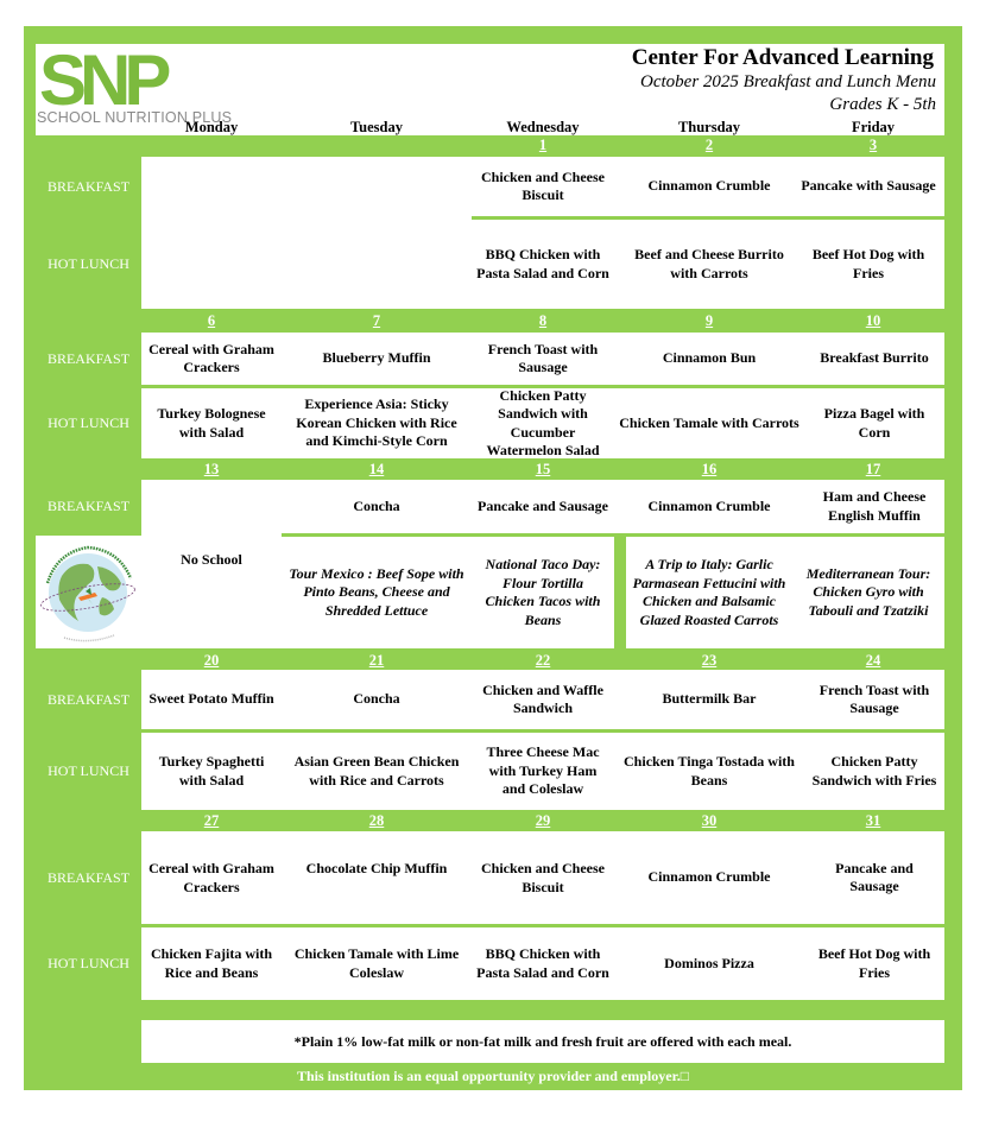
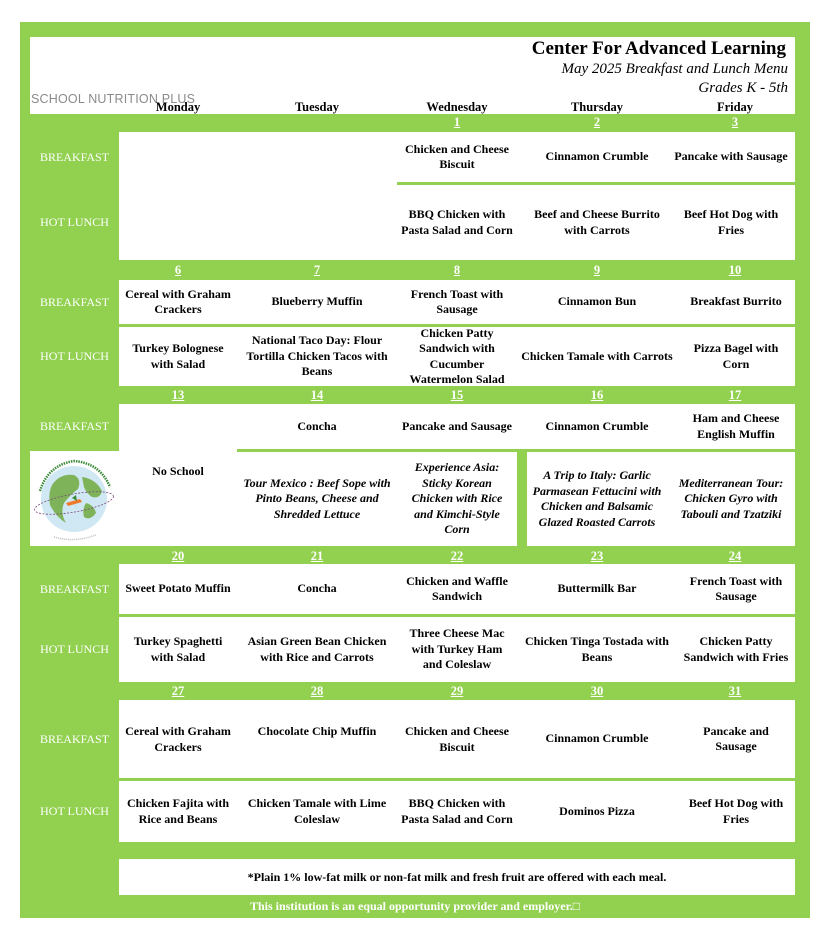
- SNP
  SCHOOL NUTRITION PLUS
  Center For Advanced Learning
- October 2025 Breakfast and Lunch Menu
+ May 2025 Breakfast and Lunch Menu
  Grades K - 5th
  Monday
  Tuesday
  Wednesday
  Thursday
  Friday
  1
  2
  3
  BREAKFAST
  HOT LUNCH
  Chicken and Cheese Biscuit
  Cinnamon Crumble
  Pancake with Sausage
  BBQ Chicken with Pasta Salad and Corn
  Beef and Cheese Burrito with Carrots
  Beef Hot Dog with Fries
  6
  7
  8
  9
  10
  BREAKFAST
  HOT LUNCH
  Cereal with Graham Crackers
  Blueberry Muffin
  French Toast with Sausage
  Cinnamon Bun
  Breakfast Burrito
  Turkey Bolognese with Salad
- Experience Asia: Sticky Korean Chicken with Rice and Kimchi-Style Corn
+ National Taco Day: Flour Tortilla Chicken Tacos with Beans
  Chicken Patty Sandwich with Cucumber Watermelon Salad
  Chicken Tamale with Carrots
  Pizza Bagel with Corn
  13
  14
  15
  16
  17
  BREAKFAST
  No School
  Concha
  Pancake and Sausage
  Cinnamon Crumble
  Ham and Cheese English Muffin
  Tour Mexico : Beef Sope with Pinto Beans, Cheese and Shredded Lettuce
- National Taco Day: Flour Tortilla Chicken Tacos with Beans
+ Experience Asia: Sticky Korean Chicken with Rice and Kimchi-Style Corn
  A Trip to Italy: Garlic Parmasean Fettucini with Chicken and Balsamic Glazed Roasted Carrots
  Mediterranean Tour: Chicken Gyro with Tabouli and Tzatziki
  20
  21
  22
  23
  24
  BREAKFAST
  HOT LUNCH
  Sweet Potato Muffin
  Concha
  Chicken and Waffle Sandwich
  Buttermilk Bar
  French Toast with Sausage
  Turkey Spaghetti with Salad
  Asian Green Bean Chicken with Rice and Carrots
  Three Cheese Mac with Turkey Ham and Coleslaw
  Chicken Tinga Tostada with Beans
  Chicken Patty Sandwich with Fries
  27
  28
  29
  30
  31
  BREAKFAST
  HOT LUNCH
  Cereal with Graham Crackers
  Chocolate Chip Muffin
  Chicken and Cheese Biscuit
  Cinnamon Crumble
  Pancake and Sausage
  Chicken Fajita with Rice and Beans
  Chicken Tamale with Lime Coleslaw
  BBQ Chicken with Pasta Salad and Corn
  Dominos Pizza
  Beef Hot Dog with Fries
  *Plain 1% low-fat milk or non-fat milk and fresh fruit are offered with each meal.
  This institution is an equal opportunity provider and employer.□
